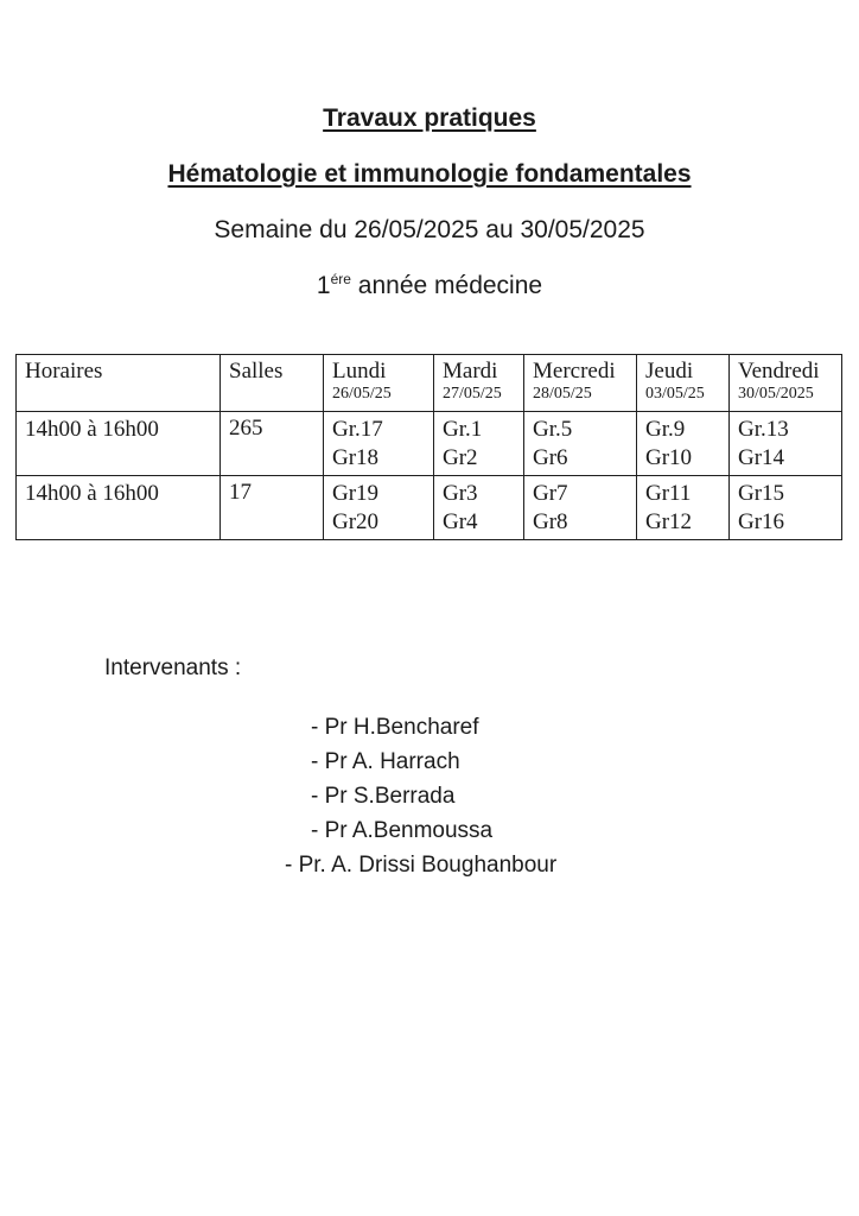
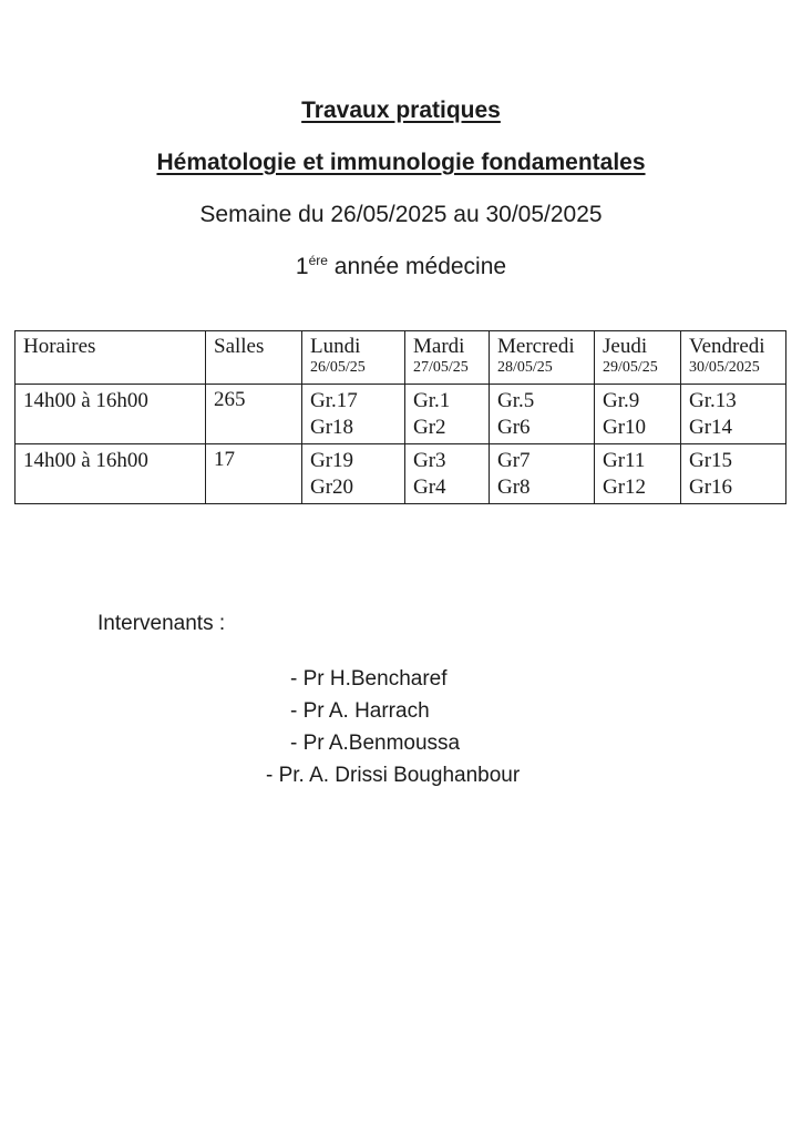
  Travaux pratiques
  Hématologie et immunologie fondamentales
  Semaine du 26/05/2025 au 30/05/2025
  1ére année médecine
- Horaires	Salles	Lundi26/05/25	Mardi27/05/25	Mercredi28/05/25	Jeudi03/05/25	Vendredi30/05/2025
+ Horaires	Salles	Lundi26/05/25	Mardi27/05/25	Mercredi28/05/25	Jeudi29/05/25	Vendredi30/05/2025
  14h00 à 16h00	265	Gr.17Gr18	Gr.1Gr2	Gr.5Gr6	Gr.9Gr10	Gr.13Gr14
  14h00 à 16h00	17	Gr19Gr20	Gr3Gr4	Gr7Gr8	Gr11Gr12	Gr15Gr16
  Intervenants :
  - Pr H.Bencharef
  - Pr A. Harrach
- - Pr S.Berrada
  - Pr A.Benmoussa
  - Pr. A. Drissi Boughanbour
